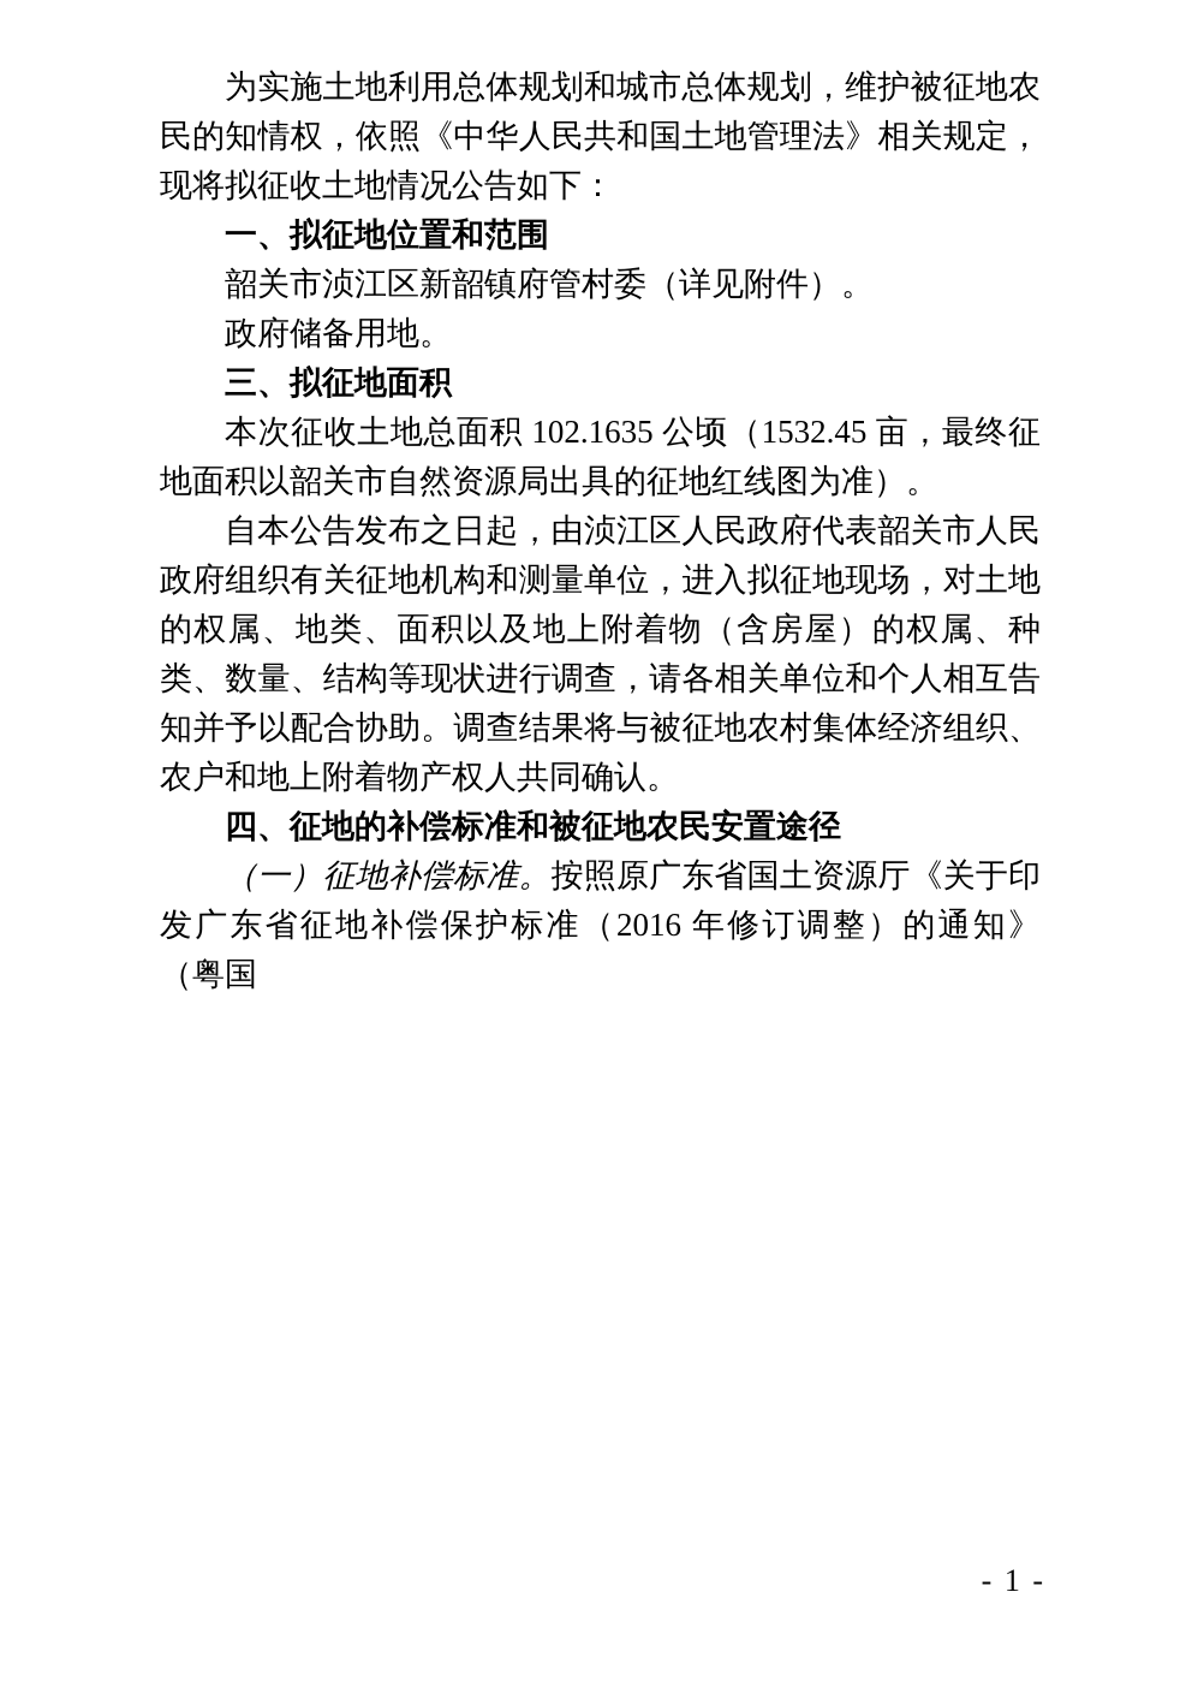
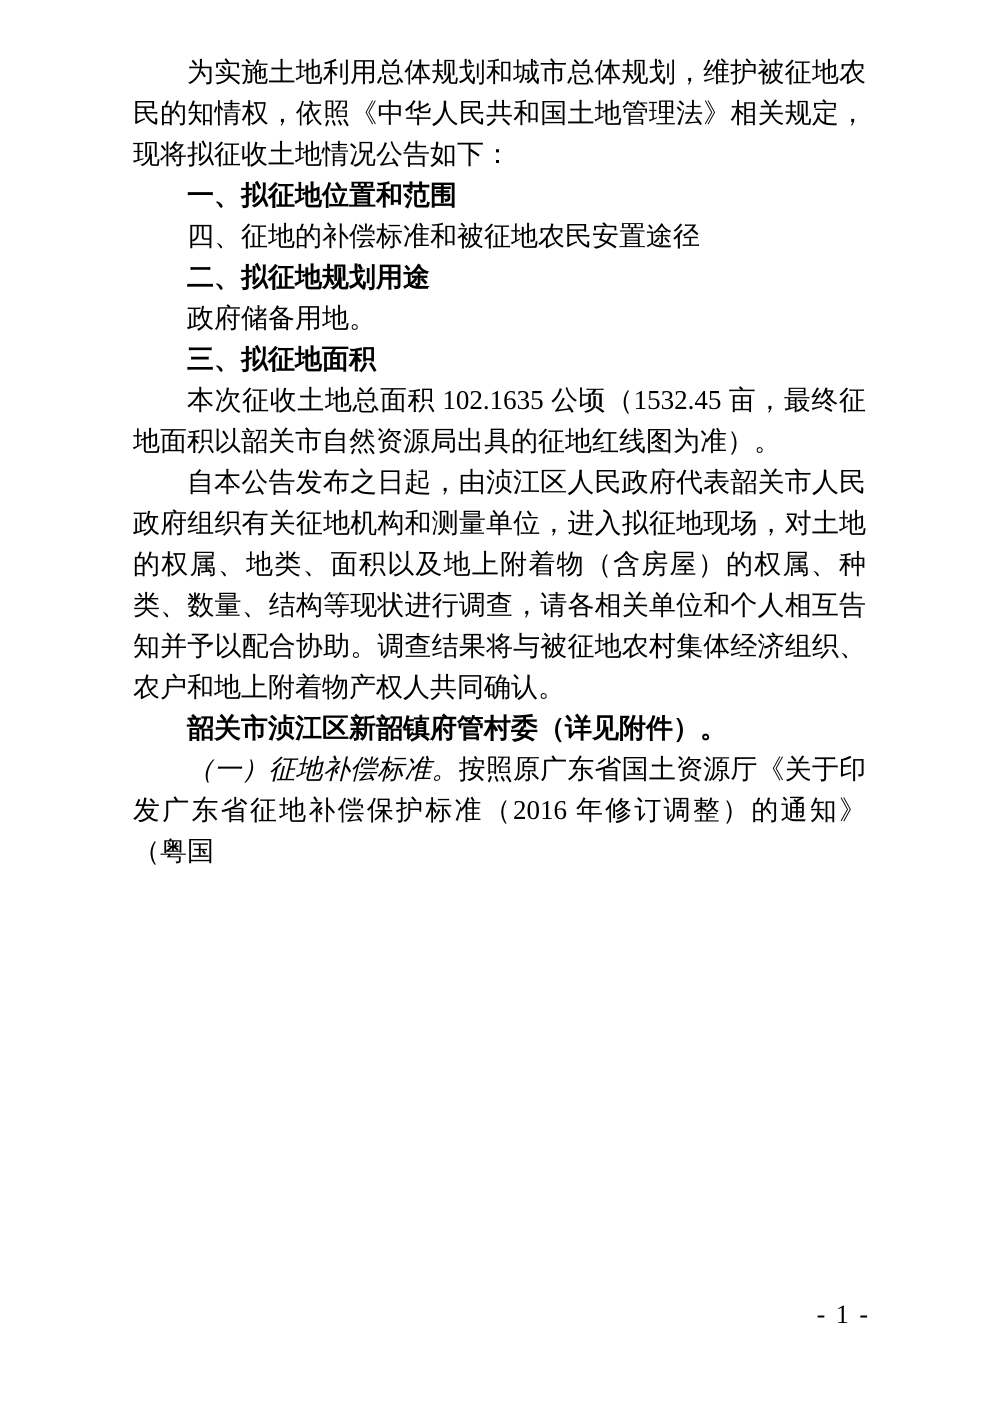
  为实施土地利用总体规划和城市总体规划，维护被征地农民的知情权，依照《中华人民共和国土地管理法》相关规定，现将拟征收土地情况公告如下：
  一、拟征地位置和范围
- 韶关市浈江区新韶镇府管村委（详见附件）。
+ 四、征地的补偿标准和被征地农民安置途径
+ 二、拟征地规划用途
  政府储备用地。
  三、拟征地面积
  本次征收土地总面积 102.1635 公顷（1532.45 亩，最终征地面积以韶关市自然资源局出具的征地红线图为准）。
  自本公告发布之日起，由浈江区人民政府代表韶关市人民政府组织有关征地机构和测量单位，进入拟征地现场，对土地的权属、地类、面积以及地上附着物（含房屋）的权属、种类、数量、结构等现状进行调查，请各相关单位和个人相互告知并予以配合协助。调查结果将与被征地农村集体经济组织、农户和地上附着物产权人共同确认。
- 四、征地的补偿标准和被征地农民安置途径
+ 韶关市浈江区新韶镇府管村委（详见附件）。
  （一）征地补偿标准。按照原广东省国土资源厅《关于印发广东省征地补偿保护标准（2016 年修订调整）的通知》（粤国
  - 1 -
